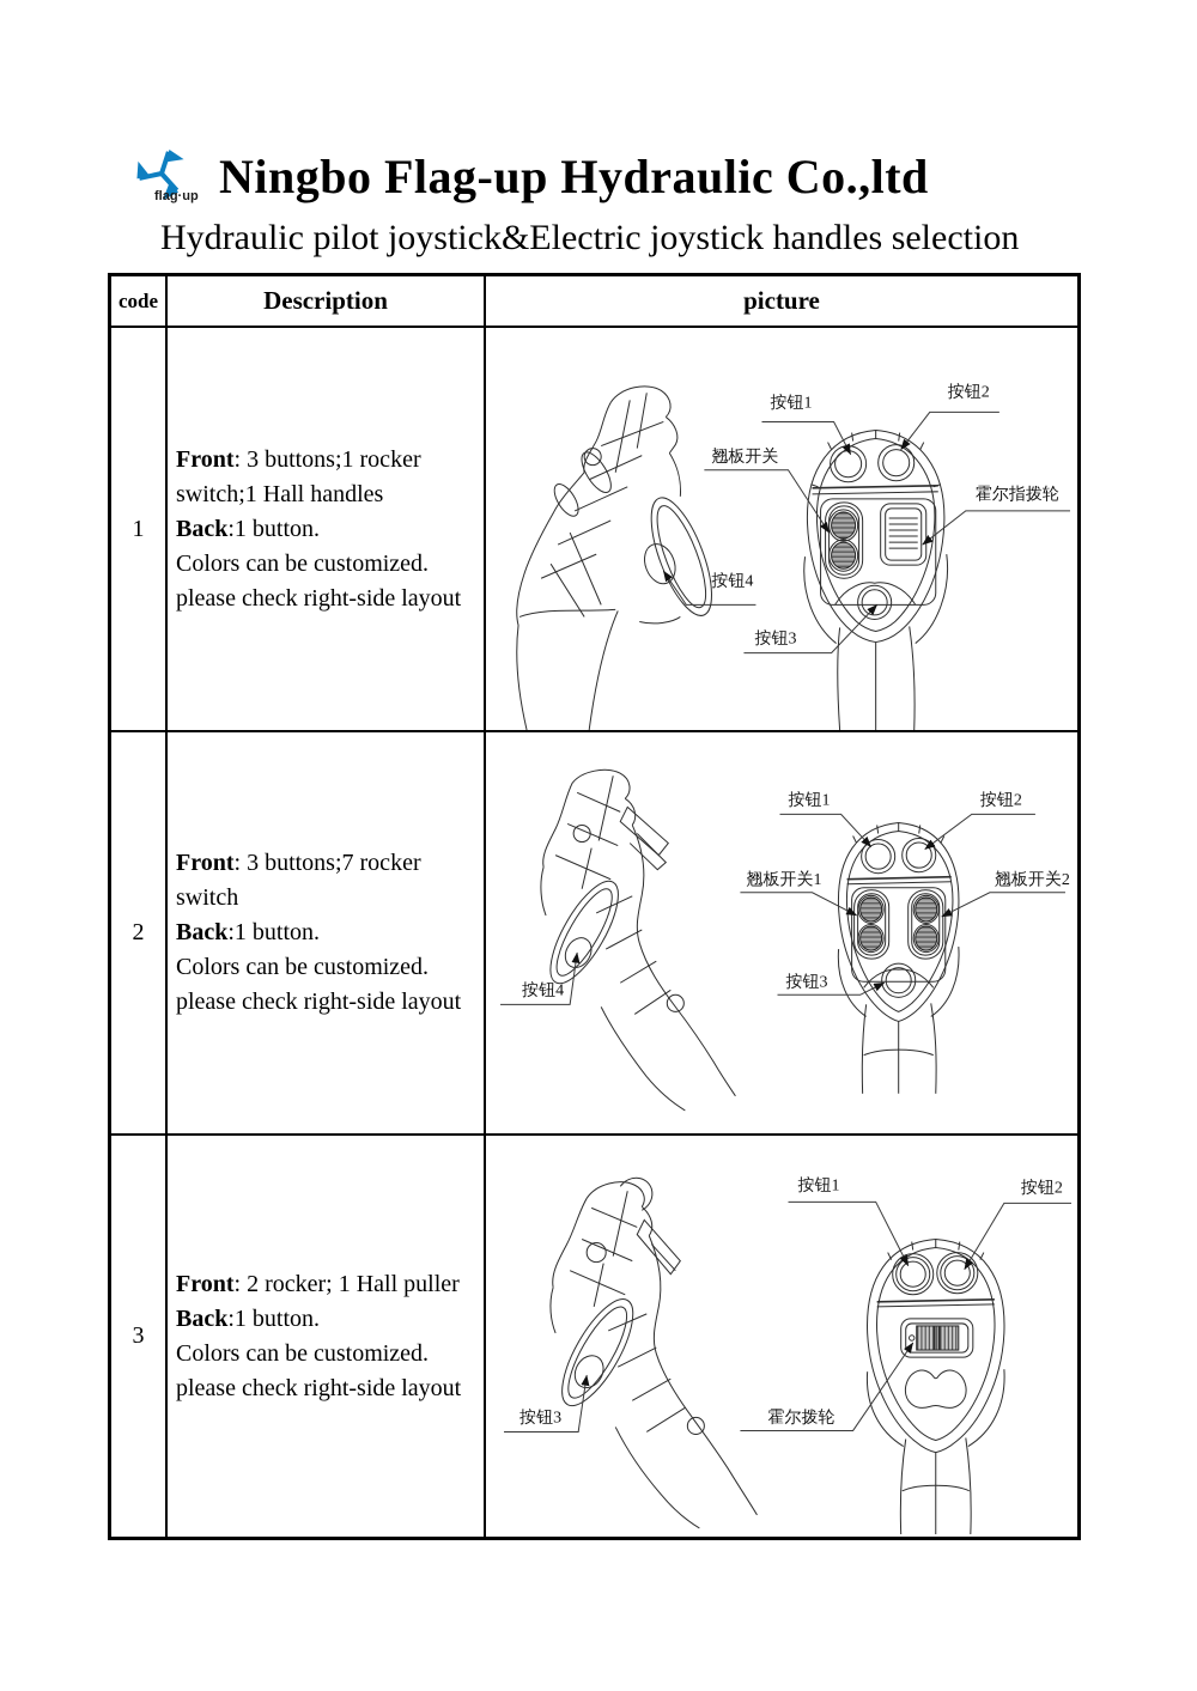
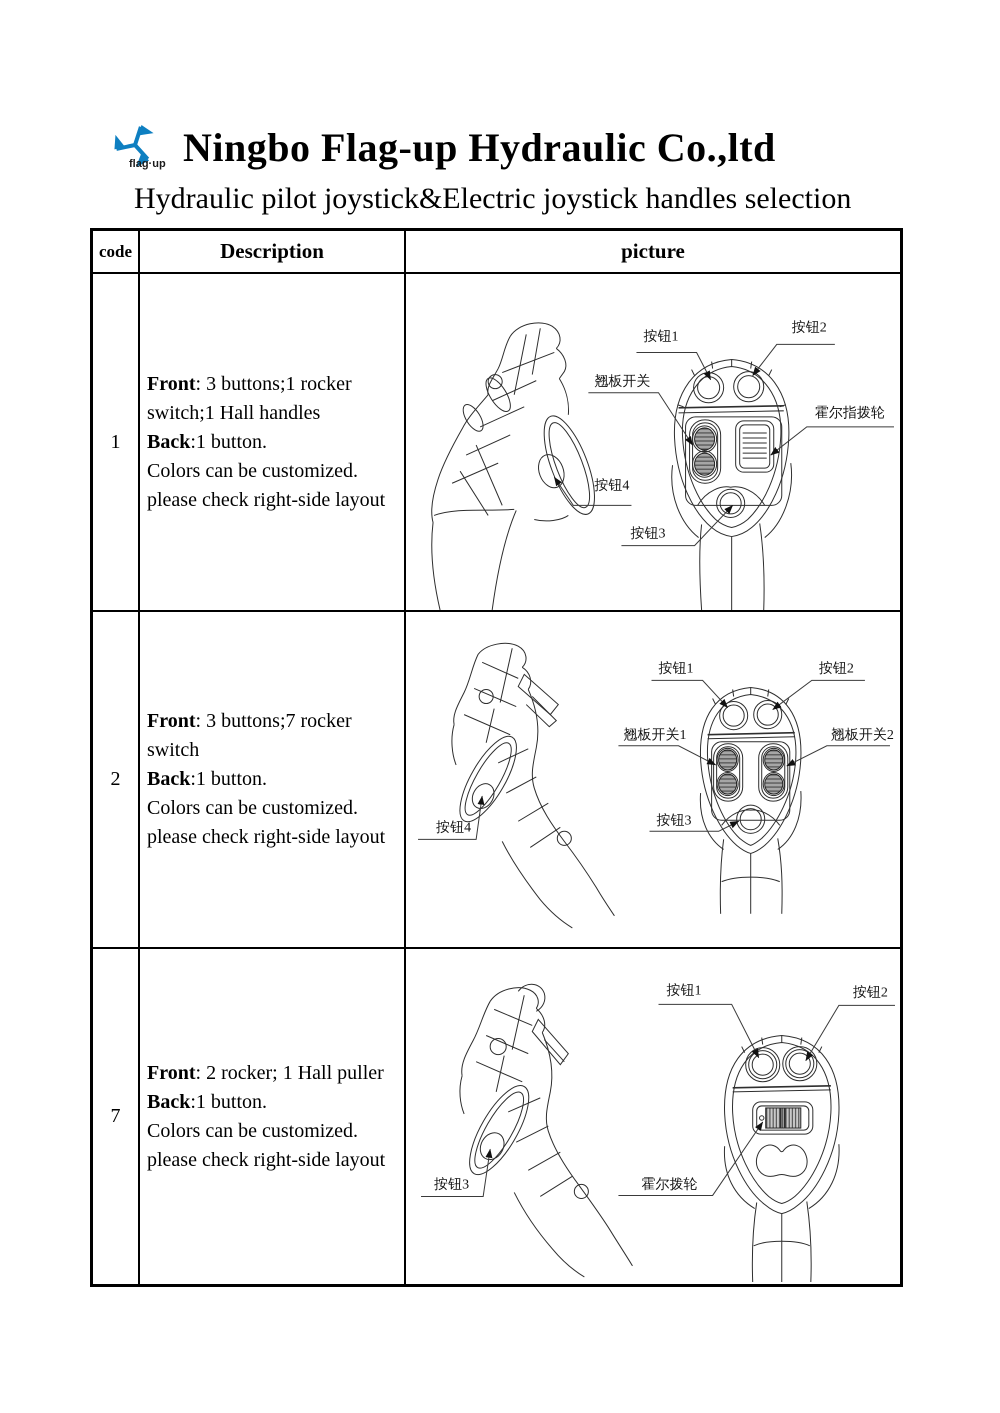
  flag·up
  Ningbo Flag-up Hydraulic Co.,ltd
  Hydraulic pilot joystick&Electric joystick handles selection
  code
  Description
  picture
  1
  Front: 3 buttons;1 rocker switch;1 Hall handles
  Back:1 button.
  Colors can be customized.
  please check right-side layout
  按钮1
  按钮2
  翘板开关
  霍尔指拨轮
  按钮4
  按钮3
  2
  Front: 3 buttons;7 rocker switch
  Back:1 button.
  Colors can be customized.
  please check right-side layout
  按钮1
  按钮2
  翘板开关1
  翘板开关2
  按钮3
  按钮4
- 3
+ 7
  Front: 2 rocker; 1 Hall puller
  Back:1 button.
  Colors can be customized.
  please check right-side layout
  按钮1
  按钮2
  霍尔拨轮
  按钮3
